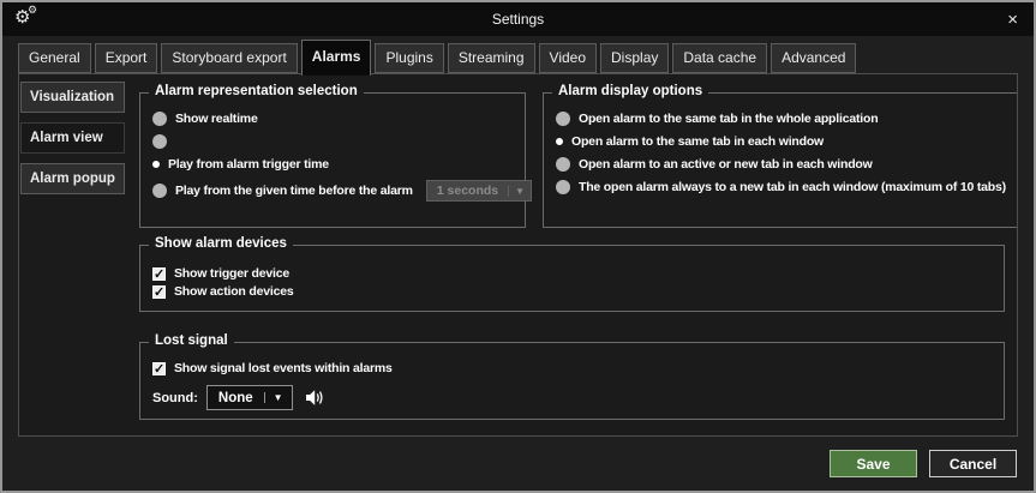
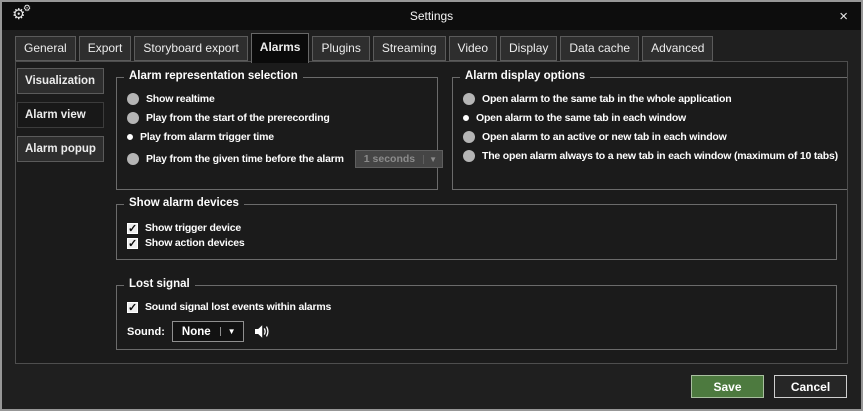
  ⚙
  ⚙
  Settings
  ×
  General
  Export
  Storyboard export
  Alarms
  Plugins
  Streaming
  Video
  Display
  Data cache
  Advanced
  Visualization
  Alarm view
  Alarm popup
  Alarm representation selection
  Show realtime
+ Play from the start of the prerecording
  Play from alarm trigger time
  Play from the given time before the alarm
  1 seconds
  ▼
  Alarm display options
  Open alarm to the same tab in the whole application
  Open alarm to the same tab in each window
  Open alarm to an active or new tab in each window
  The open alarm always to a new tab in each window (maximum of 10 tabs)
  Show alarm devices
  Show trigger device
  Show action devices
  Lost signal
- Show signal lost events within alarms
+ Sound signal lost events within alarms
  Sound:
  None
  ▼
  Save
  Cancel
